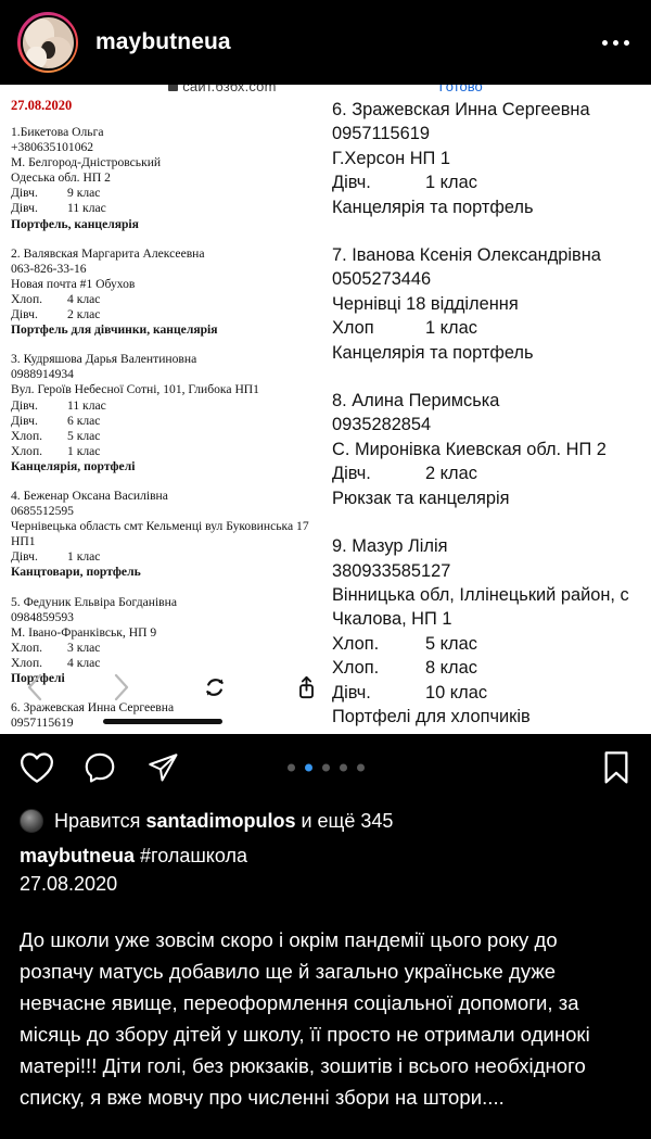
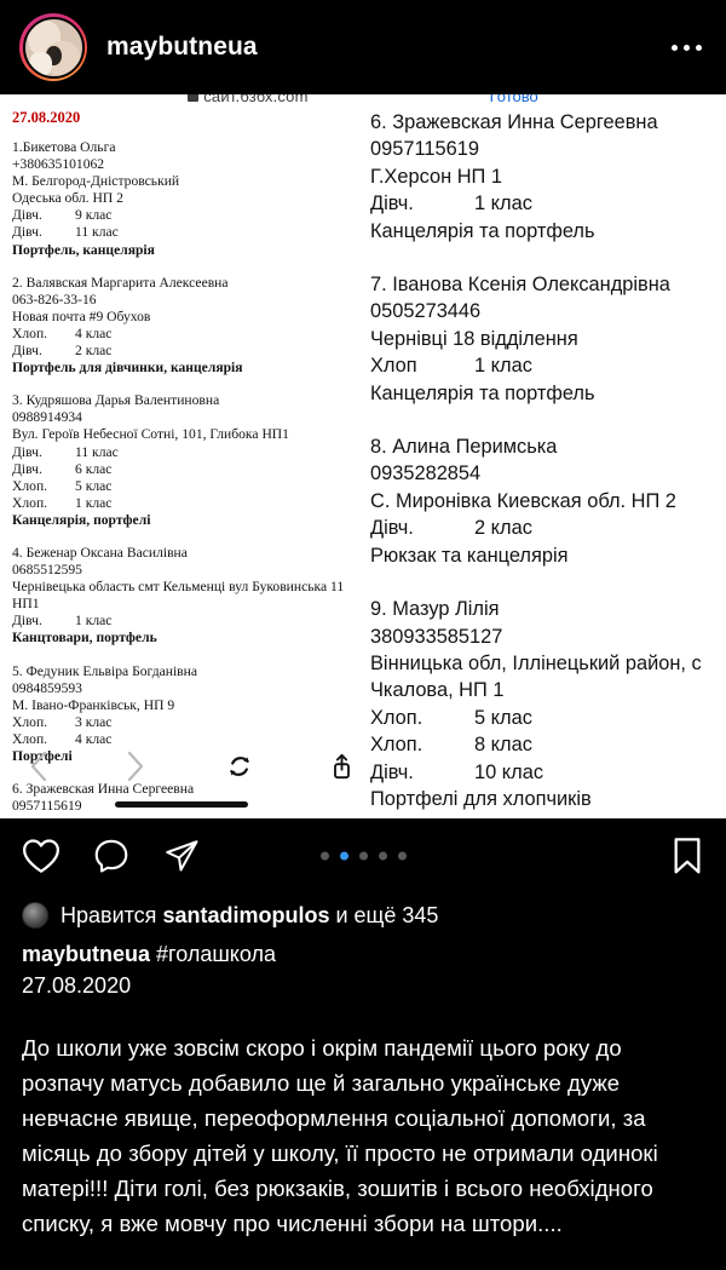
  maybutneua
  сайт.бзбх.com
  Готово
  27.08.2020
  1.Бикетова Ольга
  +380635101062
  М. Белгород-Дністровський
  Одеська обл. НП 2
  Дівч. 9 клас
  Дівч. 11 клас
  Портфель, канцелярія
  2. Валявская Маргарита Алексеевна
  063-826-33-16
- Новая почта #1 Обухов
+ Новая почта #9 Обухов
  Хлоп. 4 клас
  Дівч. 2 клас
  Портфель для дівчинки, канцелярія
  3. Кудряшова Дарья Валентиновна
  0988914934
  Вул. Героїв Небесної Сотні, 101, Глибока НП1
  Дівч. 11 клас
  Дівч. 6 клас
  Хлоп. 5 клас
  Хлоп. 1 клас
  Канцелярія, портфелі
  4. Беженар Оксана Василівна
  0685512595
- Чернівецька область смт Кельменці вул Буковинська 17 НП1
+ Чернівецька область смт Кельменці вул Буковинська 11 НП1
  Дівч. 1 клас
  Канцтовари, портфель
  5. Федуник Ельвіра Богданівна
  0984859593
  М. Івано-Франківськ, НП 9
  Хлоп. 3 клас
  Хлоп. 4 клас
  Порфелі
  6. Зражевская Инна Сергеевна
  0957115619
  6. Зражевская Инна Сергеевна
  0957115619
  Г.Херсон НП 1
  Дівч. 1 клас
  Канцелярія та портфель
  7. Іванова Ксенія Олександрівна
  0505273446
  Чернівці 18 відділення
  Хлоп 1 клас
  Канцелярія та портфель
  8. Алина Перимська
  0935282854
  С. Миронівка Киевская обл. НП 2
  Дівч. 2 клас
  Рюкзак та канцелярія
  9. Мазур Лілія
  380933585127
  Вінницька обл, Іллінецький район, с
  Чкалова, НП 1
  Хлоп. 5 клас
  Хлоп. 8 клас
  Дівч. 10 клас
  Портфелі для хлопчиків
  Нравится santadimopulos и ещё 345
  maybutneua #голашкола
  27.08.2020
  До школи уже зовсім скоро і окрім пандемії цього року до розпачу матусь добавило ще й загально українське дуже невчасне явище, переоформлення соціальної допомоги, за місяць до збору дітей у школу, її просто не отримали одинокі матері!!! Діти голі, без рюкзаків, зошитів і всього необхідного списку, я вже мовчу про численні збори на штори....
